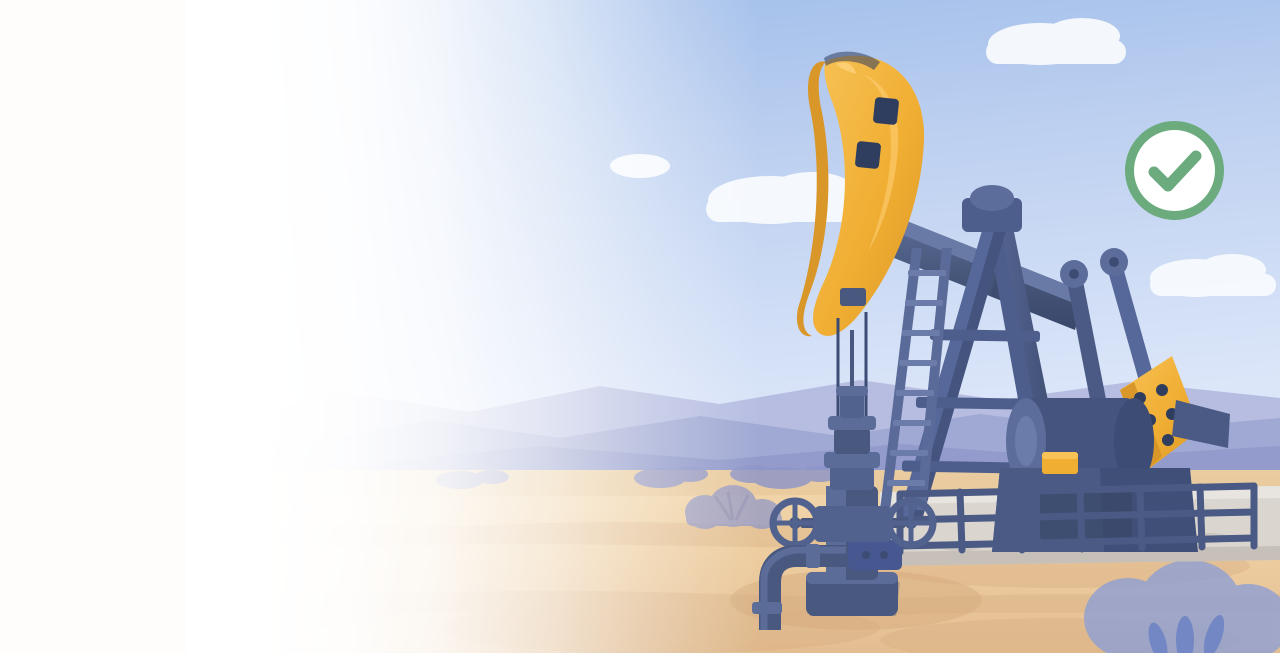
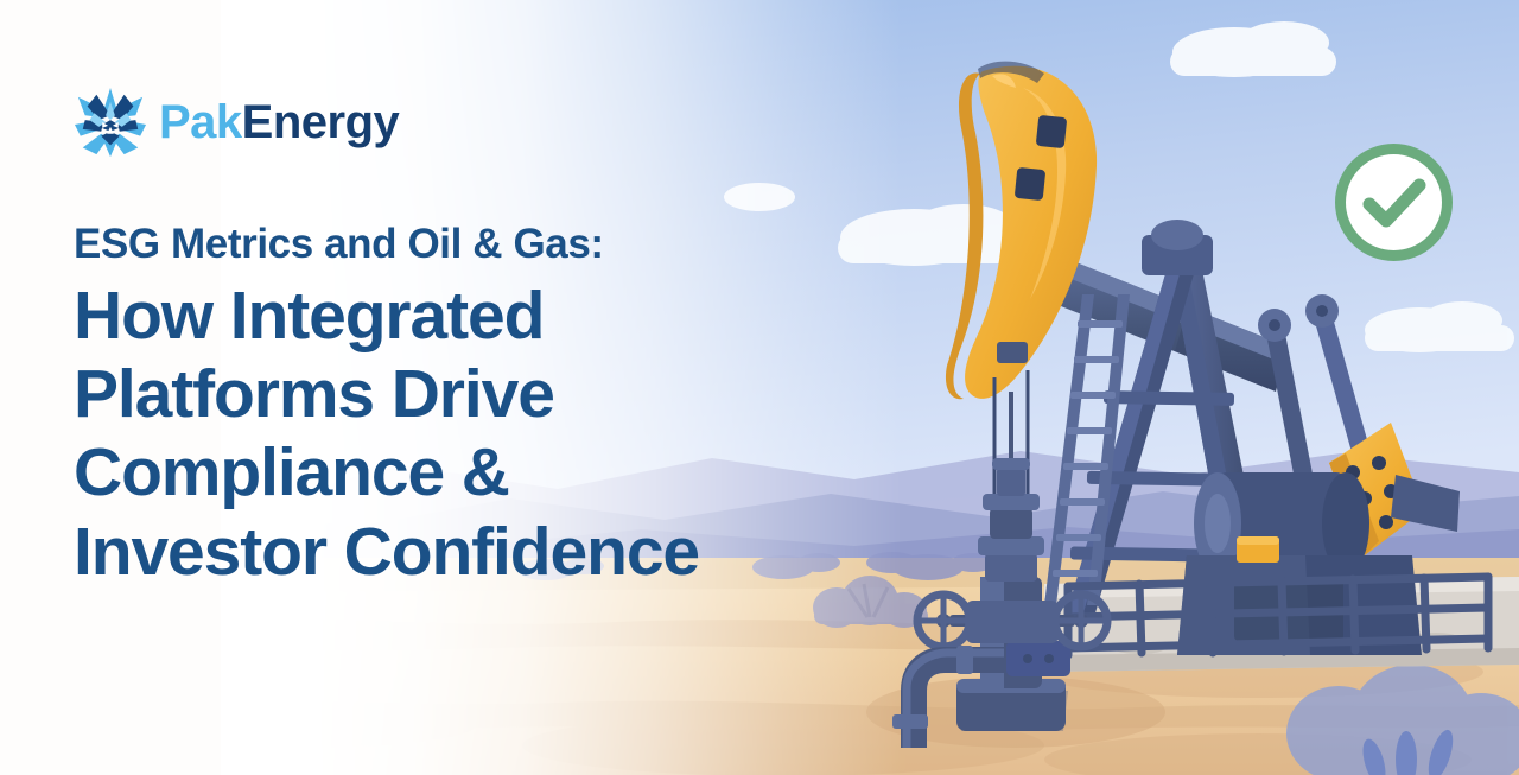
+ PakEnergy
+ ESG Metrics and Oil & Gas:
+ How Integrated
+ Platforms Drive
+ Compliance &
+ Investor Confidence
